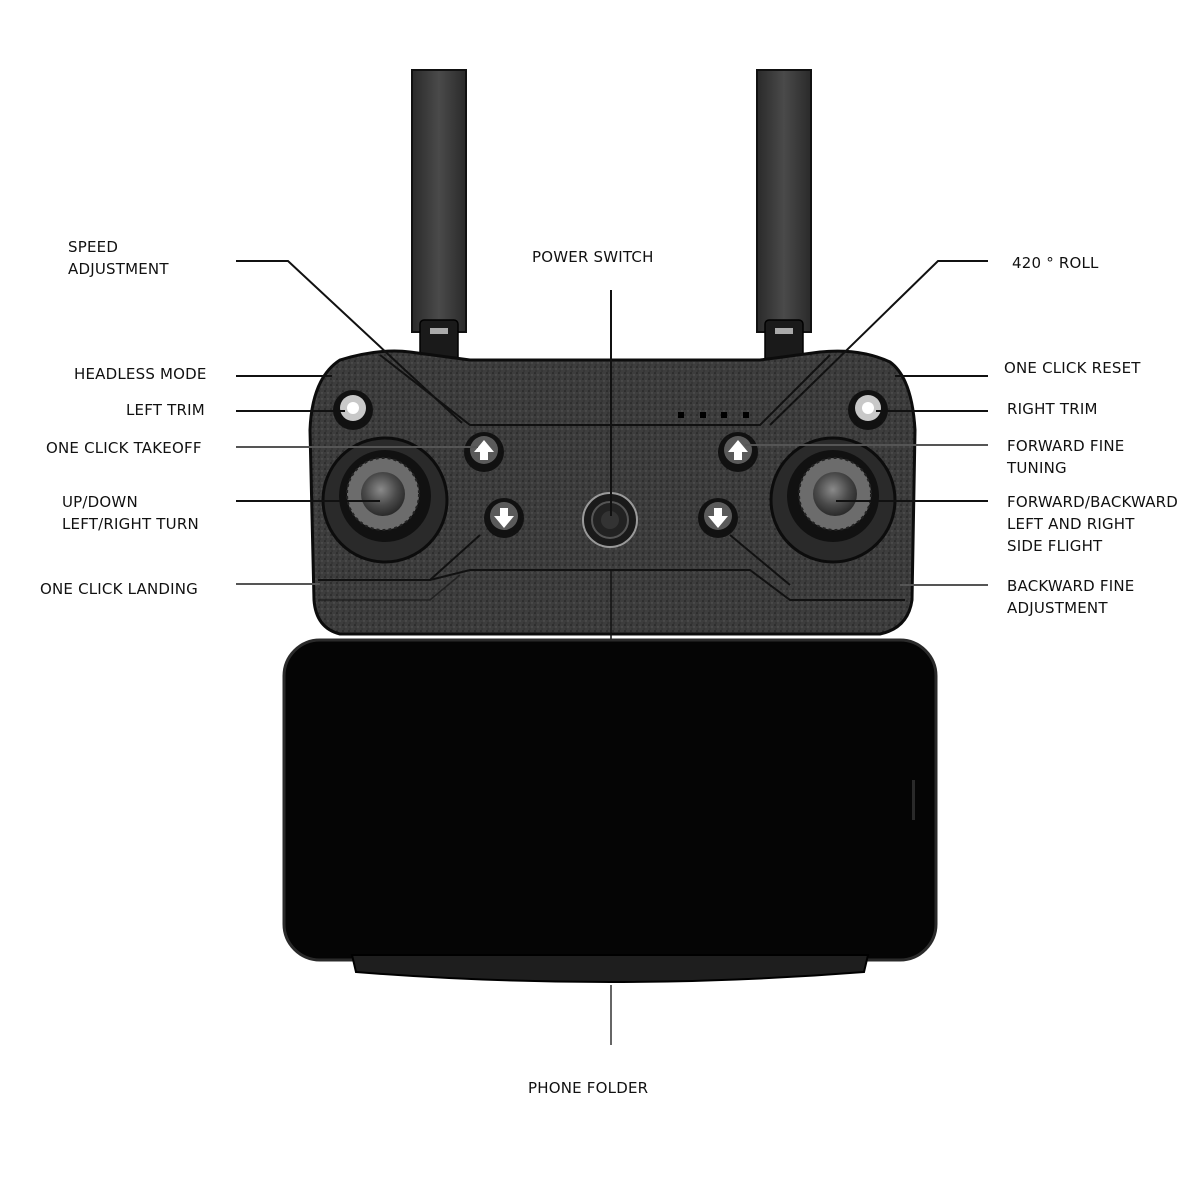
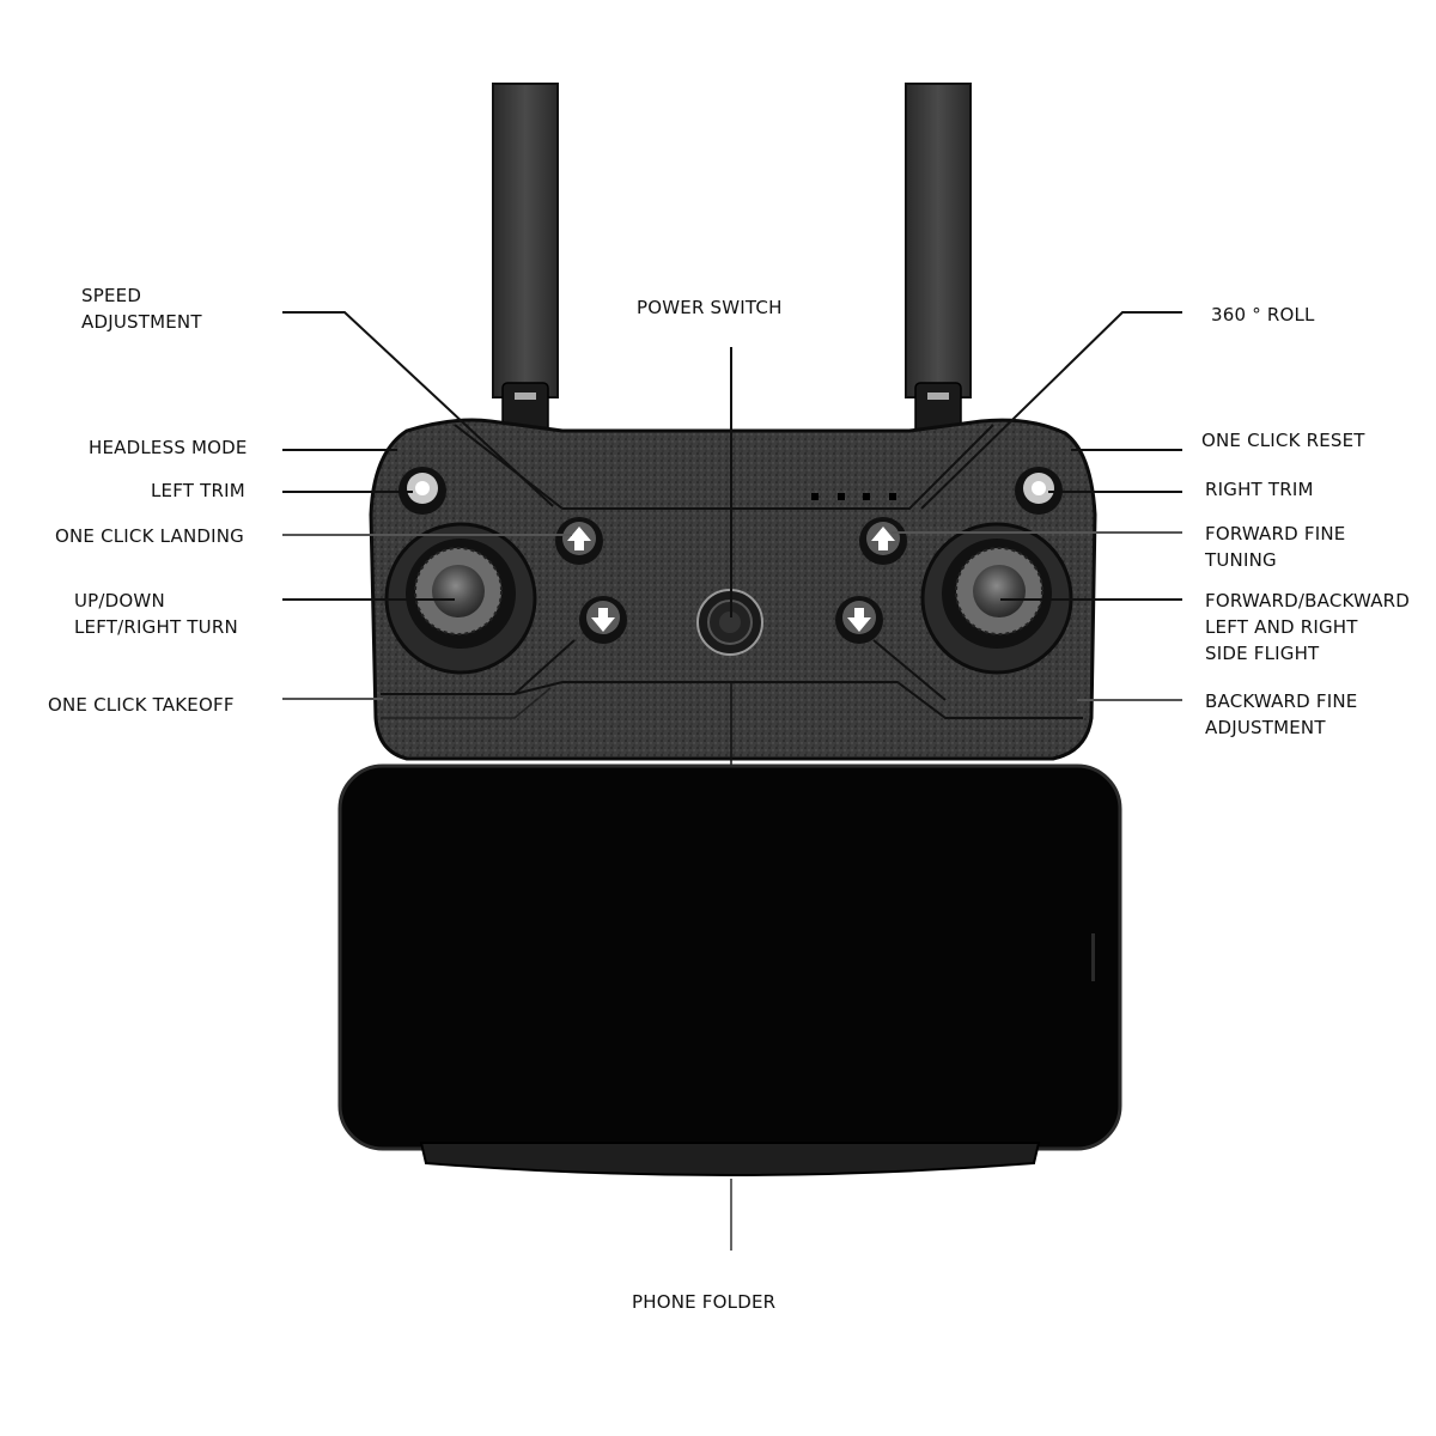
  SPEED
  ADJUSTMENT
  HEADLESS MODE
  LEFT TRIM
- ONE CLICK TAKEOFF
+ ONE CLICK LANDING
  UP/DOWN
  LEFT/RIGHT TURN
- ONE CLICK LANDING
+ ONE CLICK TAKEOFF
- 420 ° ROLL
+ 360 ° ROLL
  ONE CLICK RESET
  RIGHT TRIM
  FORWARD FINE
  TUNING
  FORWARD/BACKWARD
  LEFT AND RIGHT
  SIDE FLIGHT
  BACKWARD FINE
  ADJUSTMENT
  POWER SWITCH
  PHONE FOLDER
